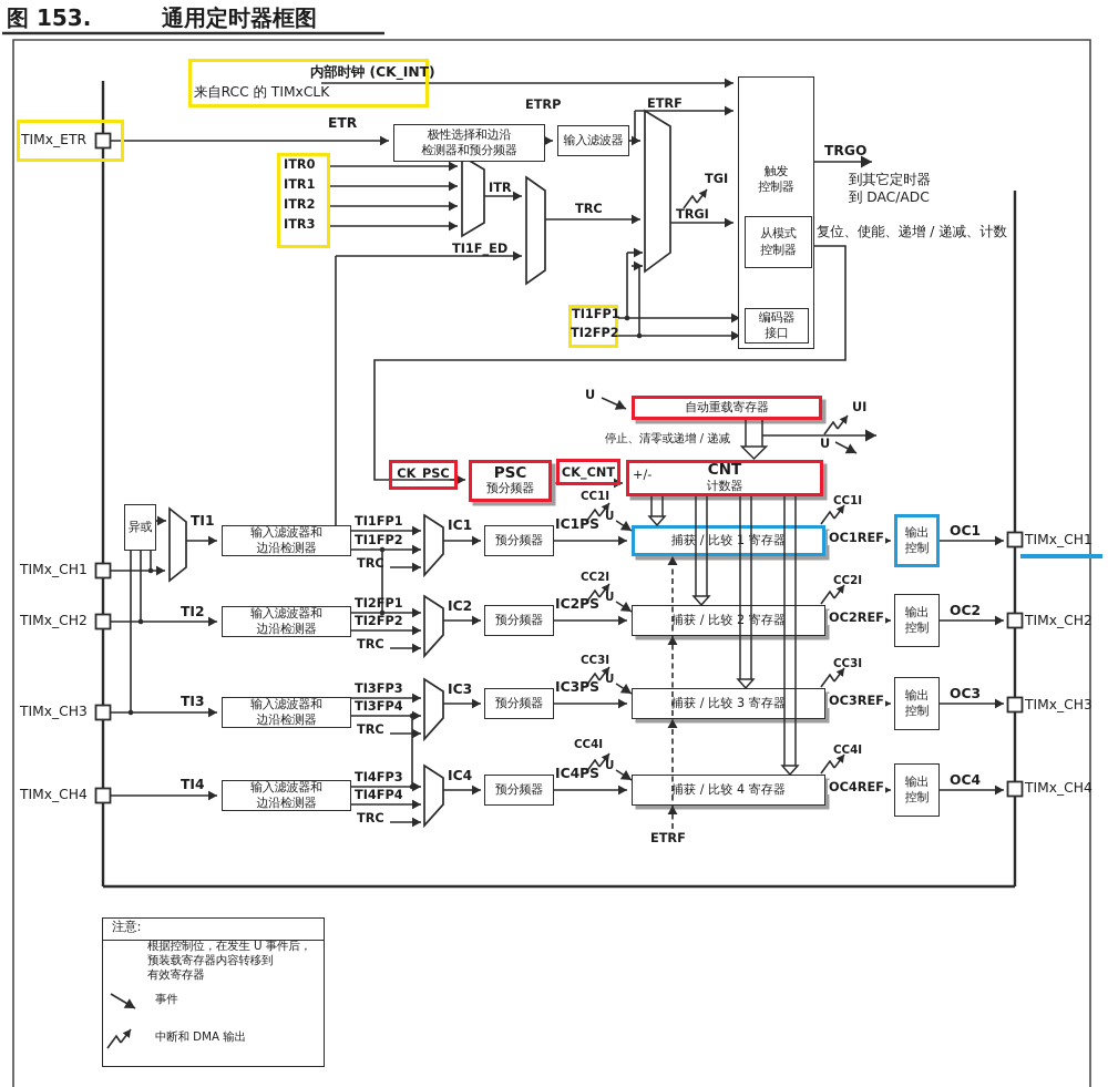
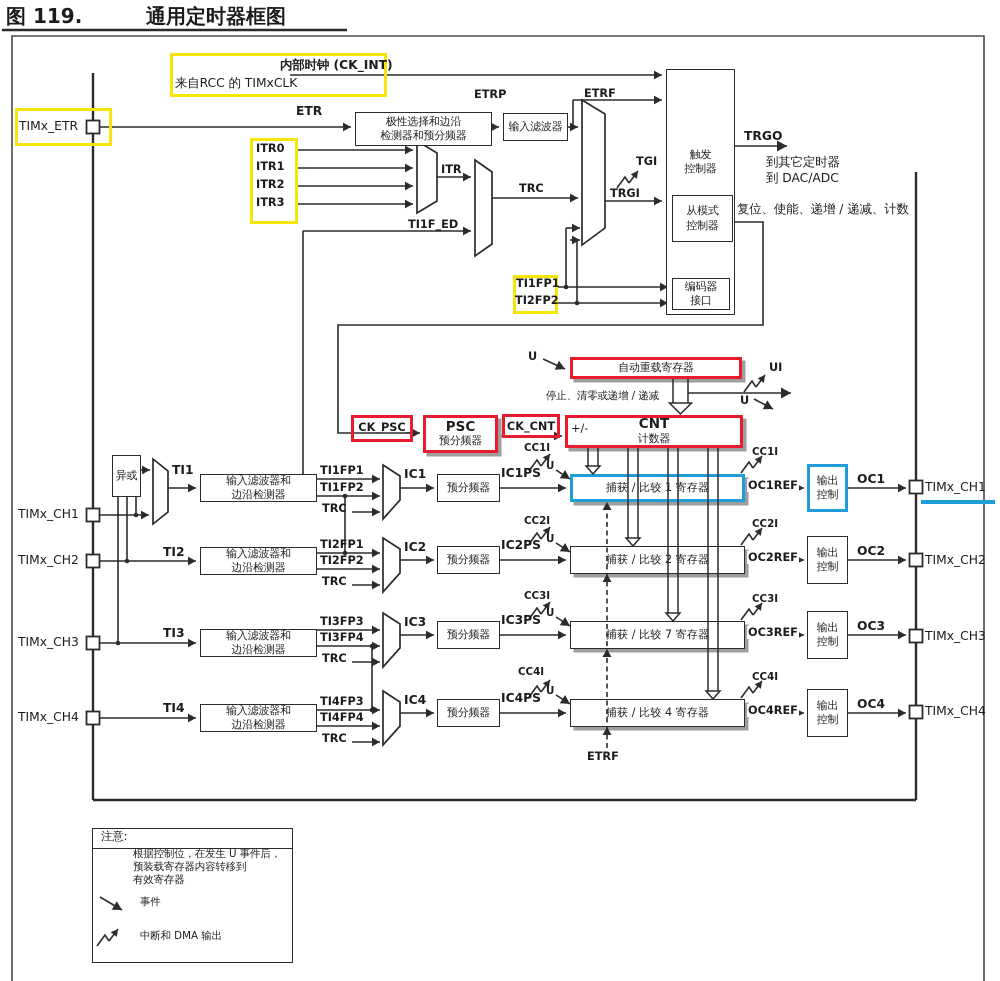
- 图 153.
+ 图 119.
  通用定时器框图
  极性选择和边沿
  检测器和预分频器
  输入滤波器
  触发
  控制器
  从模式
  控制器
  编码器
  接口
  自动重载寄存器
  PSC
  预分频器
  CK_PSC
  CK_CNT
  CNT
  计数器
  异或
  输入滤波器和
  边沿检测器
  输入滤波器和
  边沿检测器
  输入滤波器和
  边沿检测器
  输入滤波器和
  边沿检测器
  预分频器
  预分频器
  预分频器
  预分频器
  捕获 / 比较 寄存器
  捕获 / 比较 寄存器
- 捕获 / 比较 3 寄存器
+ 捕获 / 比较 7 寄存器
  捕获 / 比较 4 寄存器
  输出
  控制
  输出
  控制
  输出
  控制
  输出
  控制
  内部时钟 (CK_INT)
  来自RCC 的 TIMxCLK
  TIMx_ETR
  ETR
  ETRP
  ETRF
  ITR0
  ITR1
  ITR2
  ITR3
  ITR
  TI1F_ED
  TRC
  TGI
  TRGI
  TRGO
  到其它定时器
  到 DAC/ADC
  复位、使能、递增 / 递减、计数
  TI1FP1
  TI2FP2
  U
  UI
  U
  停止、清零或递增 / 递减
  +/-
  TIMx_CH1
  TIMx_CH2
  TIMx_CH3
  TIMx_CH4
  TI1
  TI2
  TI3
  TI4
  TI1FP1
  TI1FP2
  TRC
  TI2FP1
  TI2FP2
  TRC
  TI3FP3
  TI3FP4
  TRC
  TI4FP3
  TI4FP4
  TRC
  IC1
  IC2
  IC3
  IC4
  IC1PS
  IC2PS
  IC3PS
  IC4PS
  U
  U
  U
  U
  CC1I
  CC2I
  CC3I
  CC4I
  CC1I
  CC2I
  CC3I
  CC4I
  OC1REF
  OC2REF
  OC3REF
  OC4REF
  OC1
  OC2
  OC3
  OC4
  TIMx_CH1
  TIMx_CH2
  TIMx_CH3
  TIMx_CH4
  ETRF
  注意:
  根据控制位，在发生 U 事件后，
  预装载寄存器内容转移到
  有效寄存器
  事件
  中断和 DMA 输出
